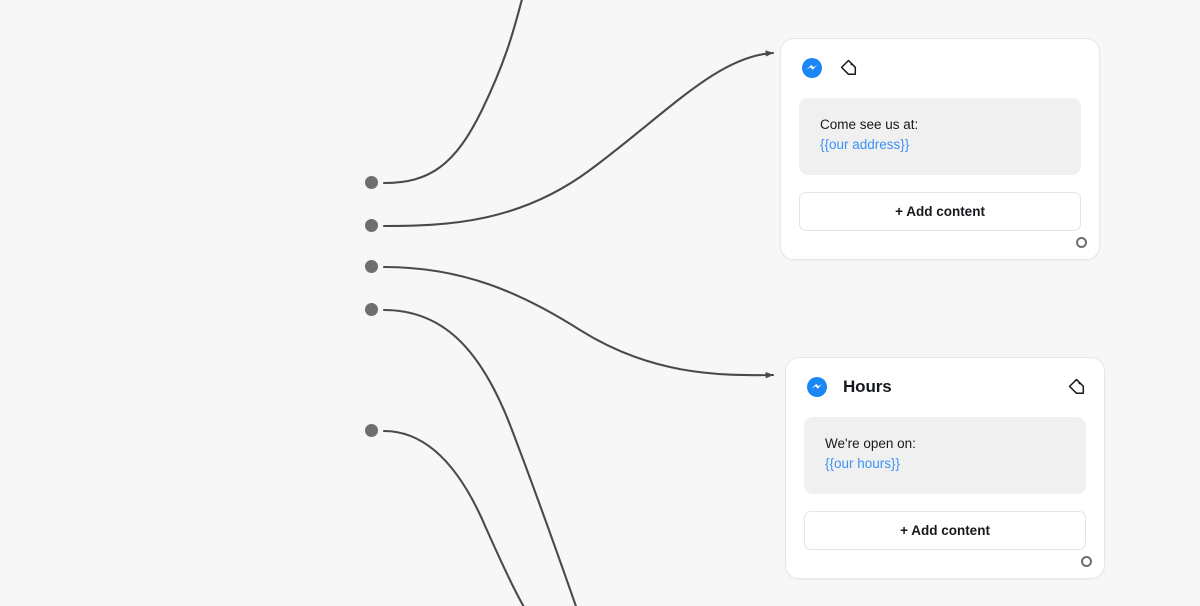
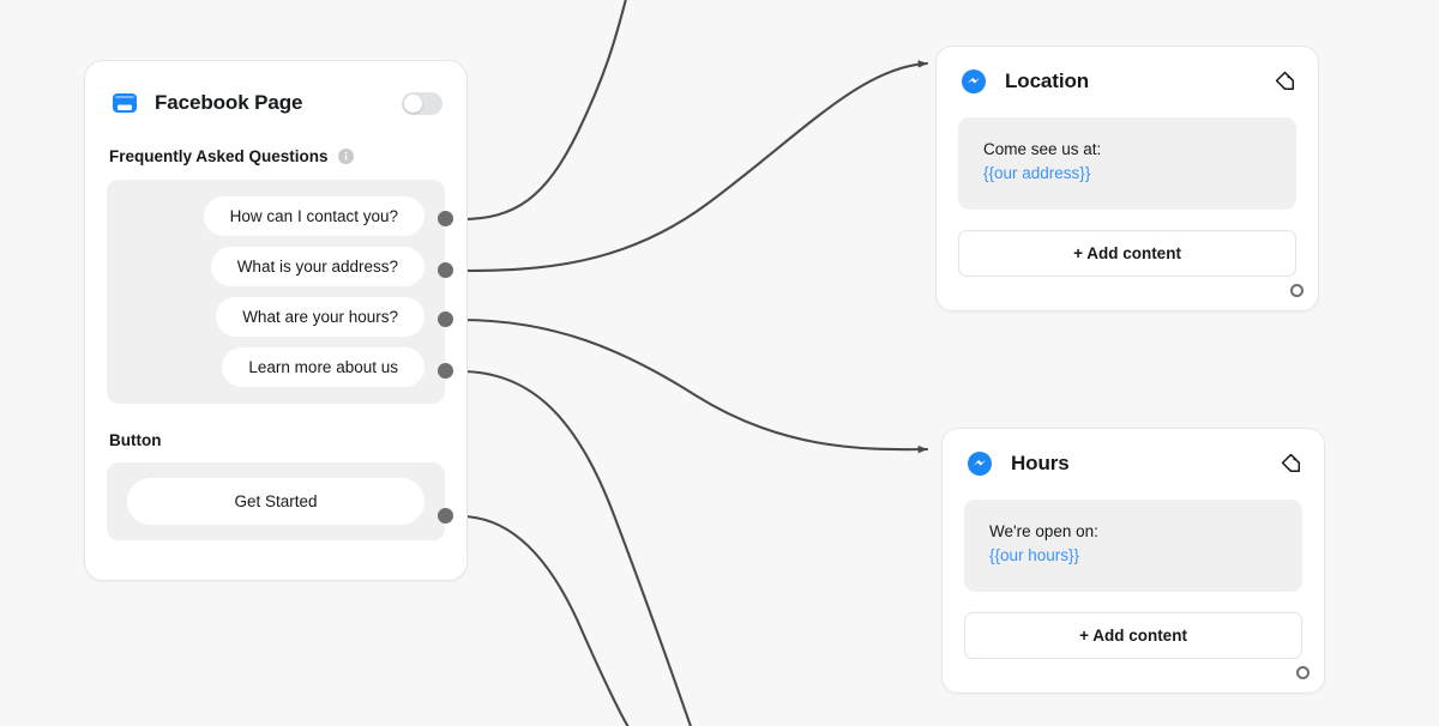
+ Facebook Page
+ Frequently Asked Questions
+ How can I contact you?
+ What is your address?
+ What are your hours?
+ Learn more about us
+ Button
+ Get Started
+ Location
  Come see us at:
  {{our address}}
  + Add content
  Hours
  We're open on:
  {{our hours}}
  + Add content
